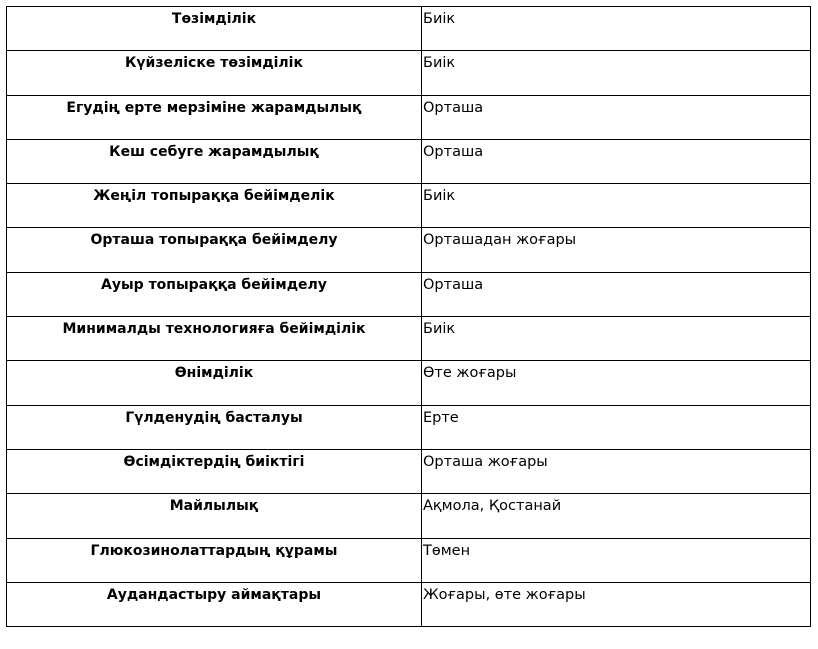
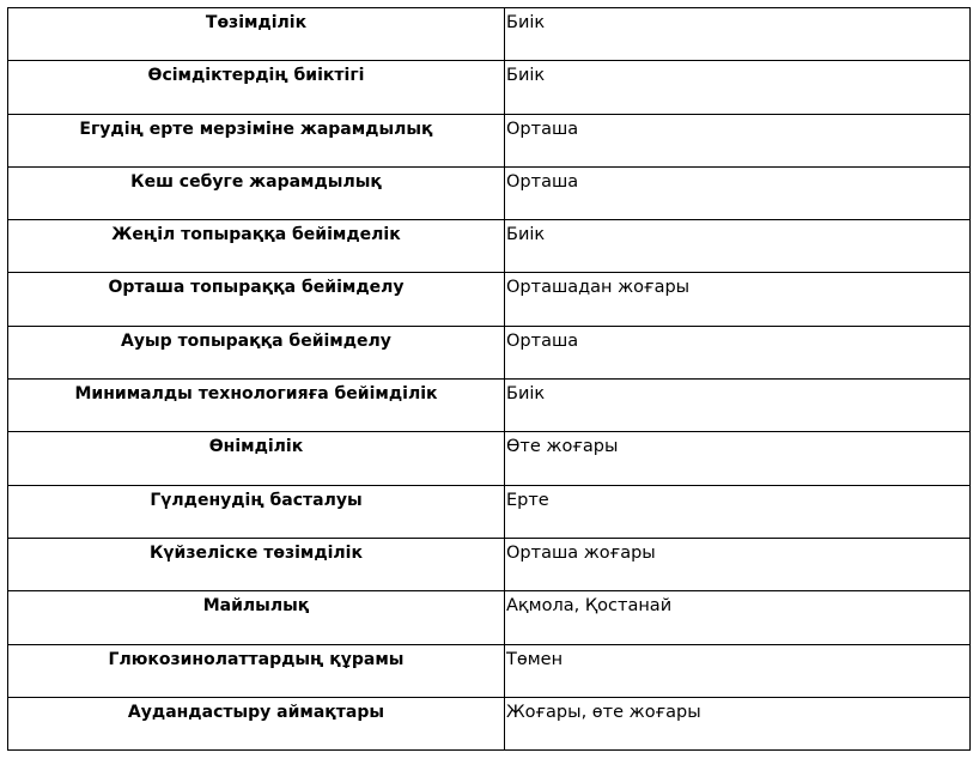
  Төзімділік	Биік
- Күйзеліске төзімділік	Биік
+ Өсімдіктердің биіктігі	Биік
  Егудің ерте мерзіміне жарамдылық	Орташа
  Кеш себуге жарамдылық	Орташа
  Жеңіл топыраққа бейімделік	Биік
  Орташа топыраққа бейімделу	Орташадан жоғары
  Ауыр топыраққа бейімделу	Орташа
  Минималды технологияға бейімділік	Биік
  Өнімділік	Өте жоғары
  Гүлденудің басталуы	Ерте
- Өсімдіктердің биіктігі	Орташа жоғары
+ Күйзеліске төзімділік	Орташа жоғары
  Майлылық	Ақмола, Қостанай
  Глюкозинолаттардың құрамы	Төмен
  Аудандастыру аймақтары	Жоғары, өте жоғары
